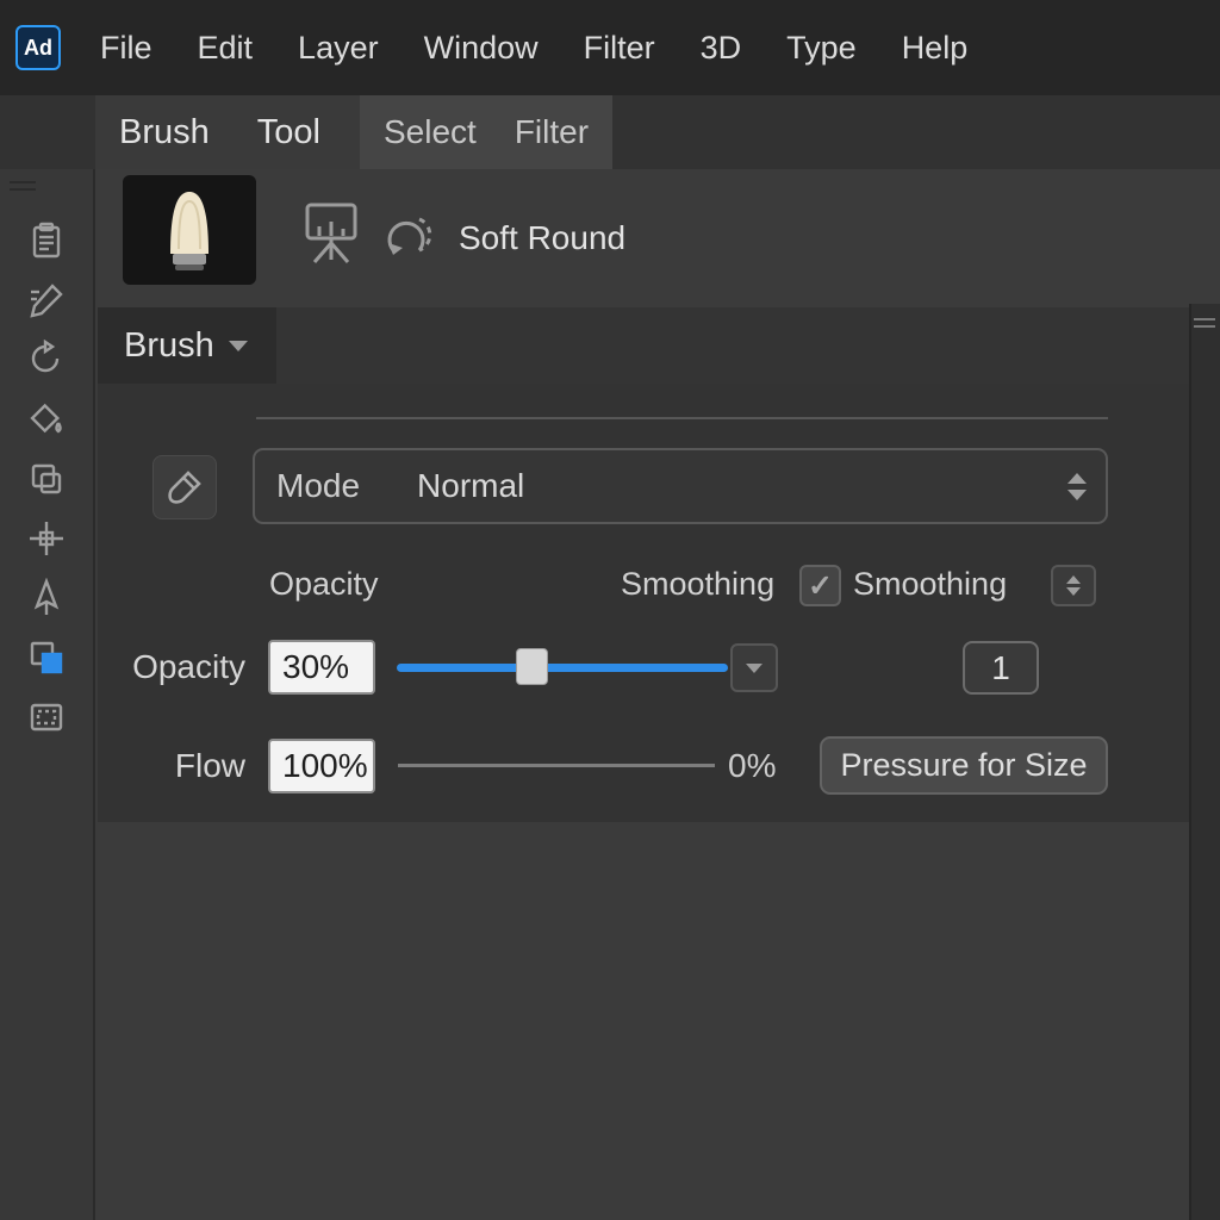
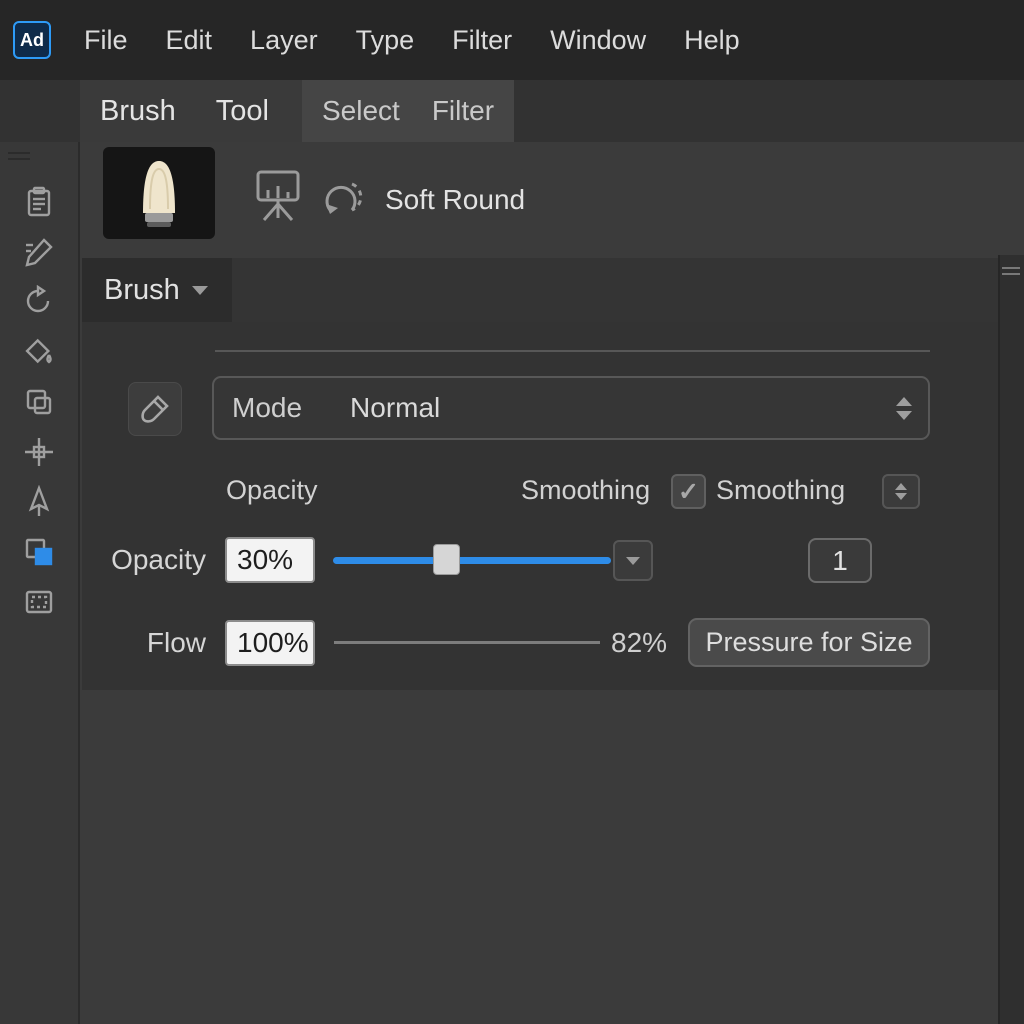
  Ad
  File
  Edit
  Layer
- Window
+ Type
  Filter
- 3D
- Type
+ Window
  Help
  Brush
  Tool
  Select
  Filter
  Soft Round
  Brush
  Mode
  Normal
  Opacity
  Smoothing
  ✓
  Smoothing
  Opacity
  30%
  1
  Flow
  100%
- 0%
+ 82%
  Pressure for Size
